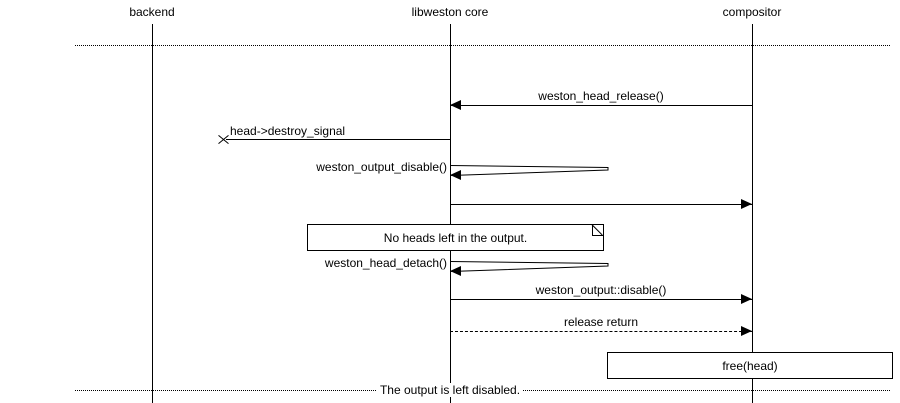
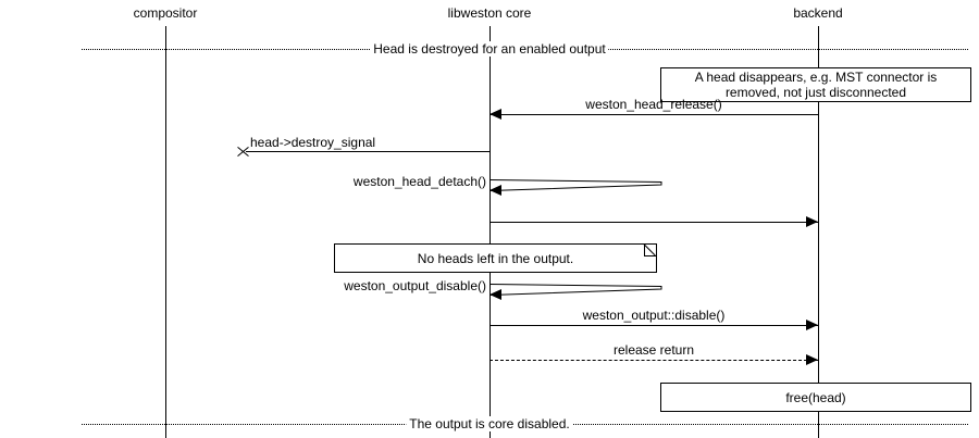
- backend
+ compositor
  libweston core
- compositor
+ backend
+ Head is destroyed for an enabled output
+ A head disappears, e.g. MST connector is
+ removed, not just disconnected
  weston_head_release()
  head->destroy_signal
- weston_output_disable()
+ weston_head_detach()
  No heads left in the output.
- weston_head_detach()
+ weston_output_disable()
  weston_output::disable()
  release return
  free(head)
- The output is left disabled.
+ The output is core disabled.
